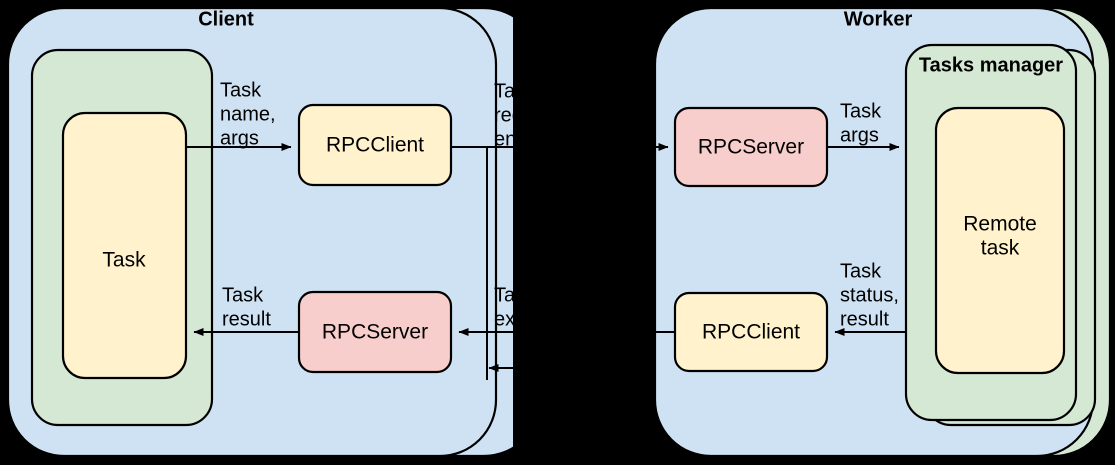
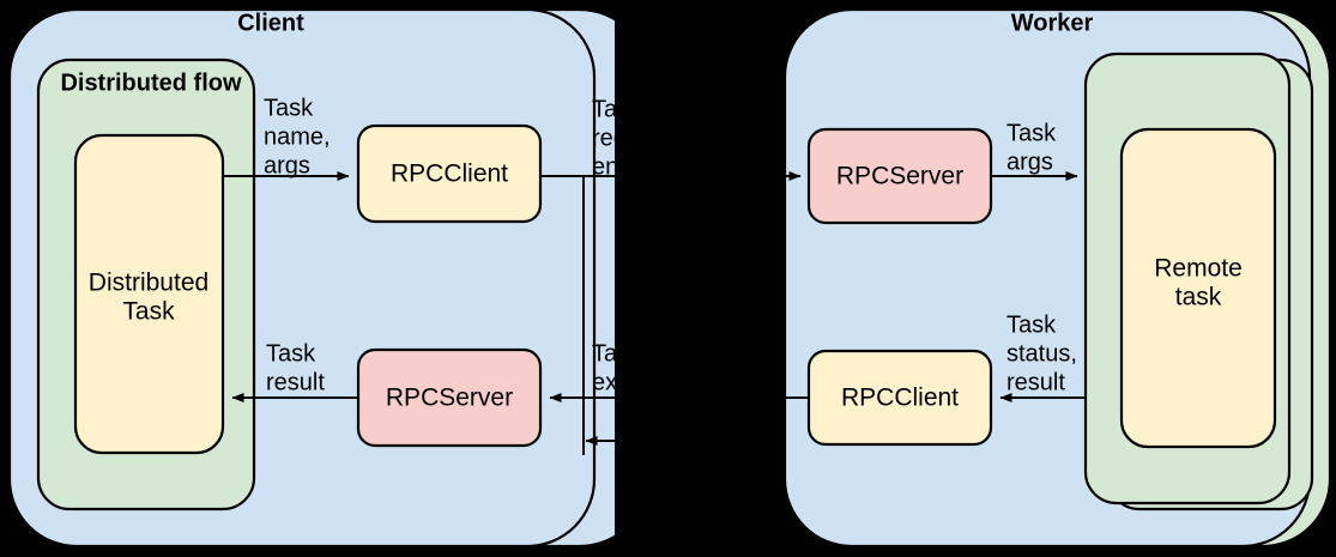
  Client
+ Distributed flow
+ Distributed
  Task
  RPCClient
  RPCServer
  Task
  name,
  args
  Task
  result
  Ta
  en
  Ta
  ex
  Worker
- Tasks manager
  Remote
  task
  RPCServer
  RPCClient
  Task
  args
  Task
  status,
  result
